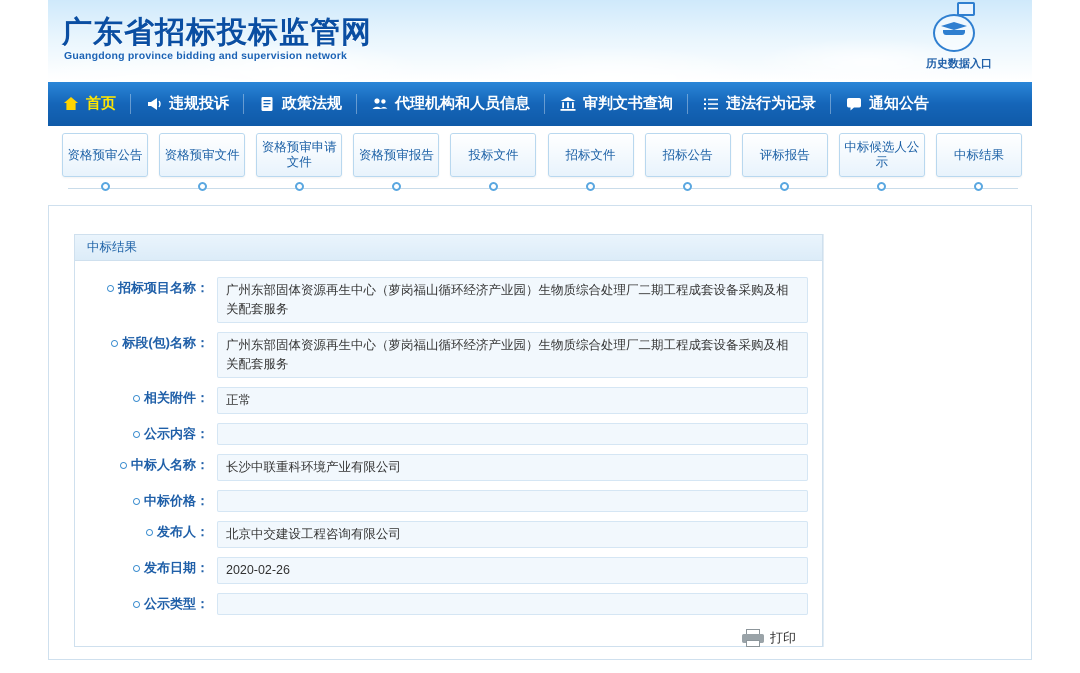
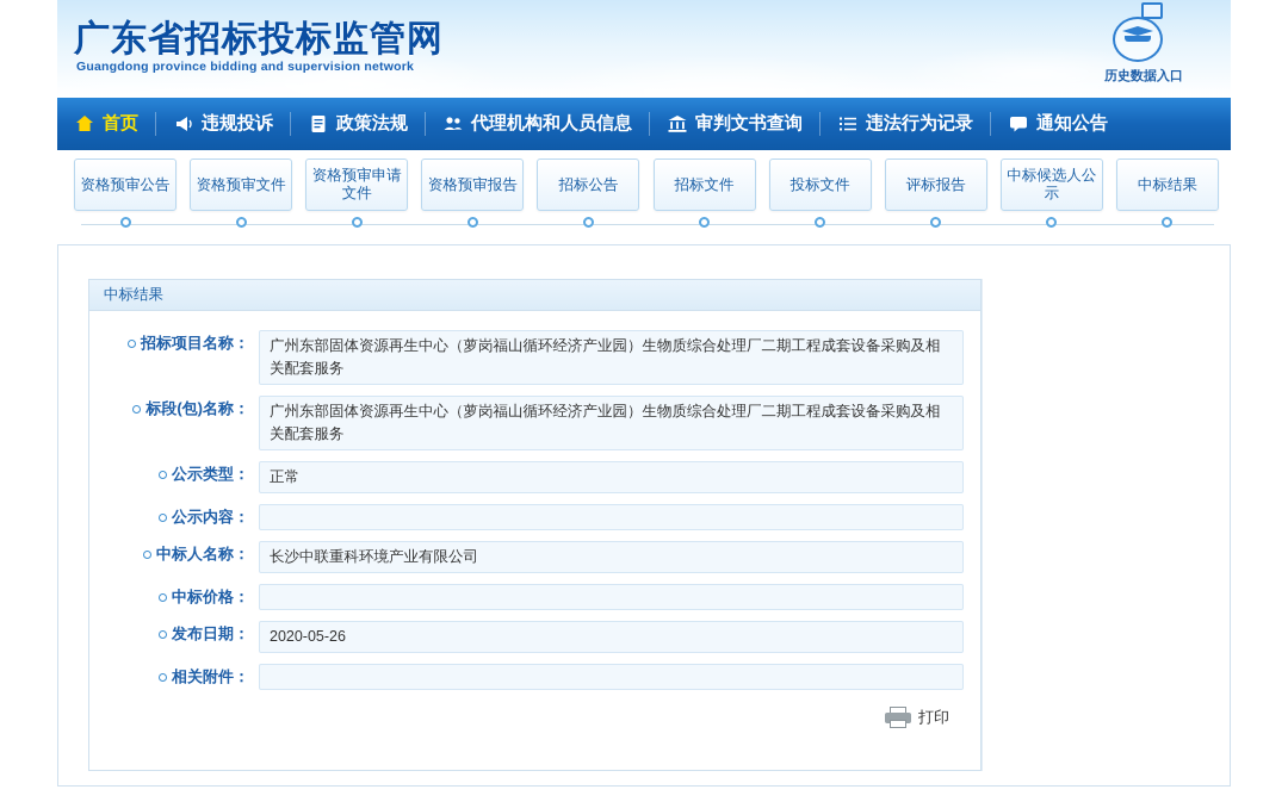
  广东省招标投标监管网
  Guangdong province bidding and supervision network
  历史数据入口
  首页
  违规投诉
  政策法规
  代理机构和人员信息
  审判文书查询
  违法行为记录
  通知公告
  资格预审公告
  资格预审文件
  资格预审申请文件
  资格预审报告
- 投标文件
+ 招标公告
  招标文件
- 招标公告
+ 投标文件
  评标报告
  中标候选人公示
  中标结果
  中标结果
  招标项目名称：
  广州东部固体资源再生中心（萝岗福山循环经济产业园）生物质综合处理厂二期工程成套设备采购及相关配套服务
  标段(包)名称：
  广州东部固体资源再生中心（萝岗福山循环经济产业园）生物质综合处理厂二期工程成套设备采购及相关配套服务
- 相关附件：
+ 公示类型：
  正常
  公示内容：
  中标人名称：
  长沙中联重科环境产业有限公司
  中标价格：
- 发布人：
- 北京中交建设工程咨询有限公司
  发布日期：
- 2020-02-26
+ 2020-05-26
- 公示类型：
+ 相关附件：
  打印
